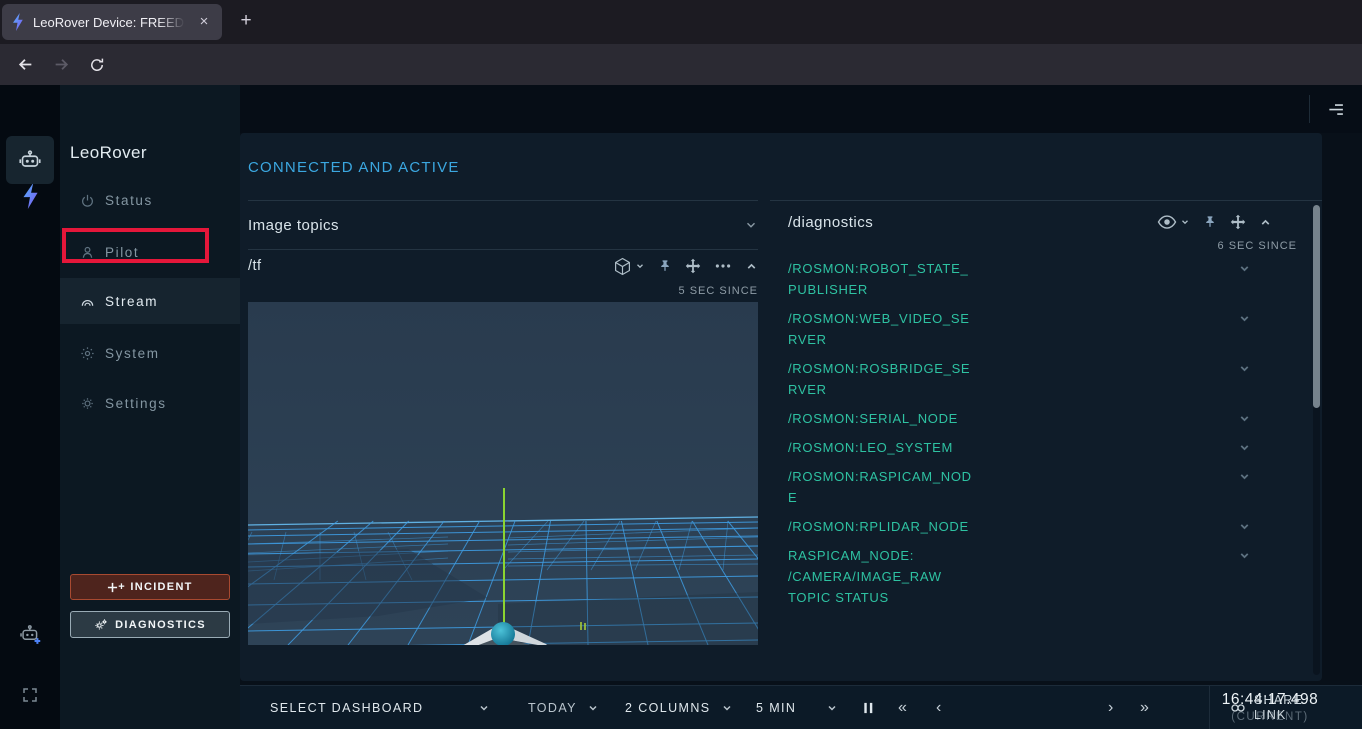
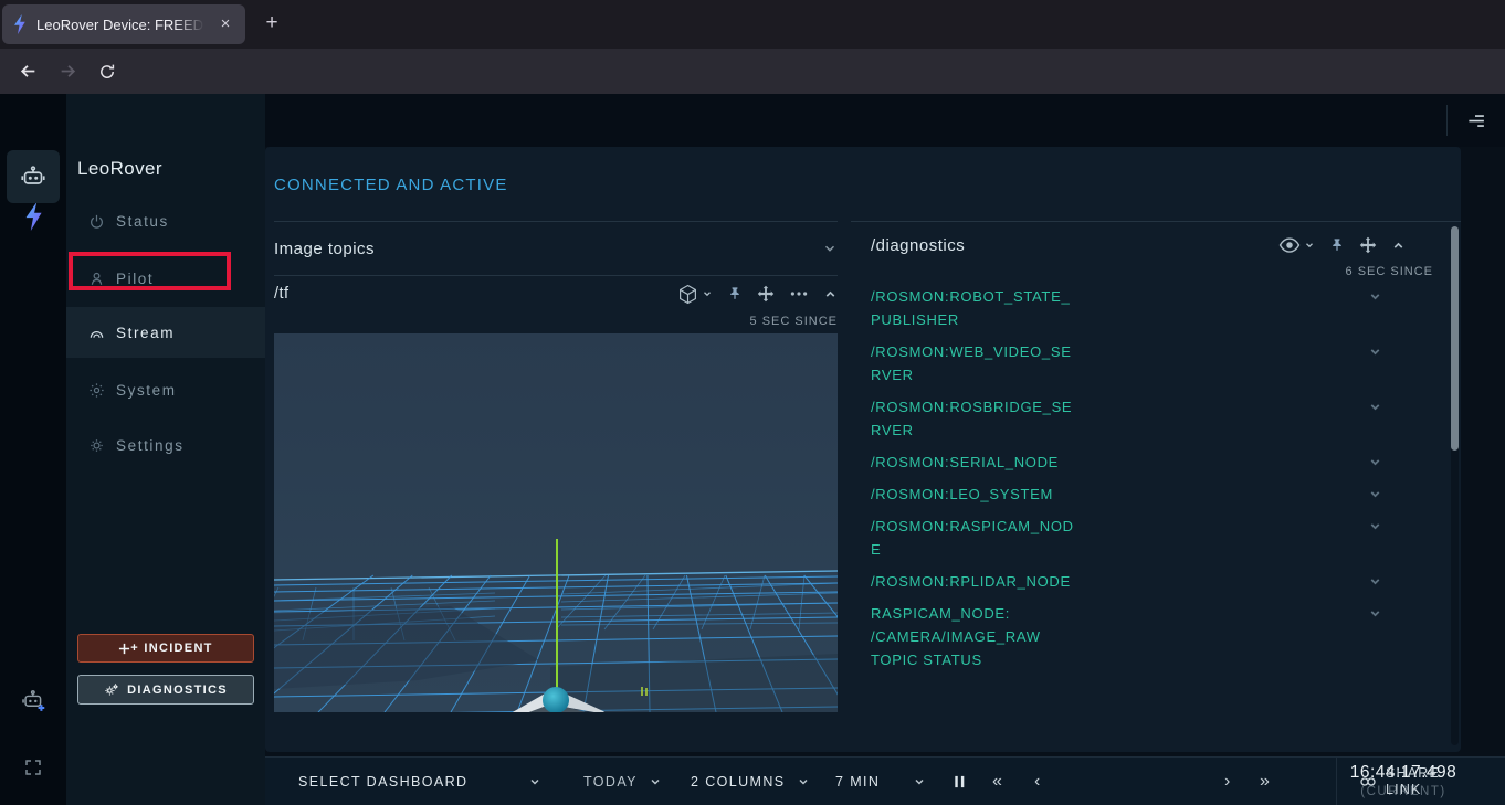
  LeoRover Device: FREED
  ×
  +
  LeoRover
  Status
  Pilot
  Stream
  System
  Settings
  + INCIDENT
  DIAGNOSTICS
  CONNECTED AND ACTIVE
  Image topics
  /tf
  5 SEC SINCE
  /diagnostics
  6 SEC SINCE
  /ROSMON:ROBOT_STATE_
  PUBLISHER
  /ROSMON:WEB_VIDEO_SE
  RVER
  /ROSMON:ROSBRIDGE_SE
  RVER
  /ROSMON:SERIAL_NODE
  /ROSMON:LEO_SYSTEM
  /ROSMON:RASPICAM_NOD
  E
  /ROSMON:RPLIDAR_NODE
  RASPICAM_NODE:
  /CAMERA/IMAGE_RAW
  TOPIC STATUS
  SELECT DASHBOARD
  TODAY
  2 COLUMNS
- 5 MIN
+ 7 MIN
  «
  ‹
  16:44:17.498
  (CURRENT)
  ›
  »
  SHARE
  LINK
